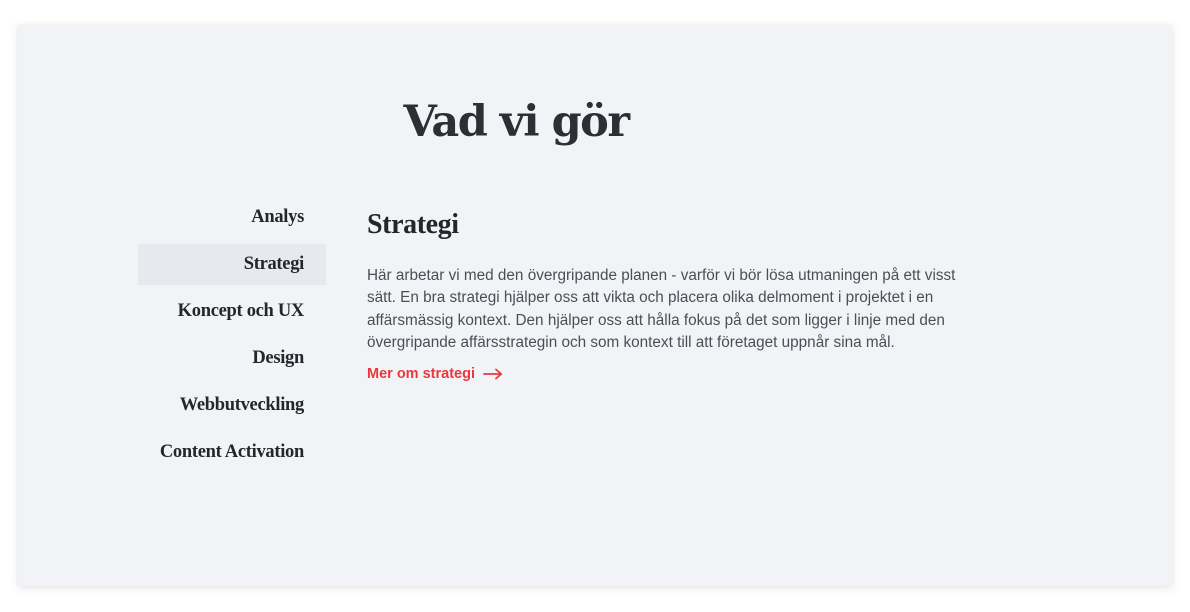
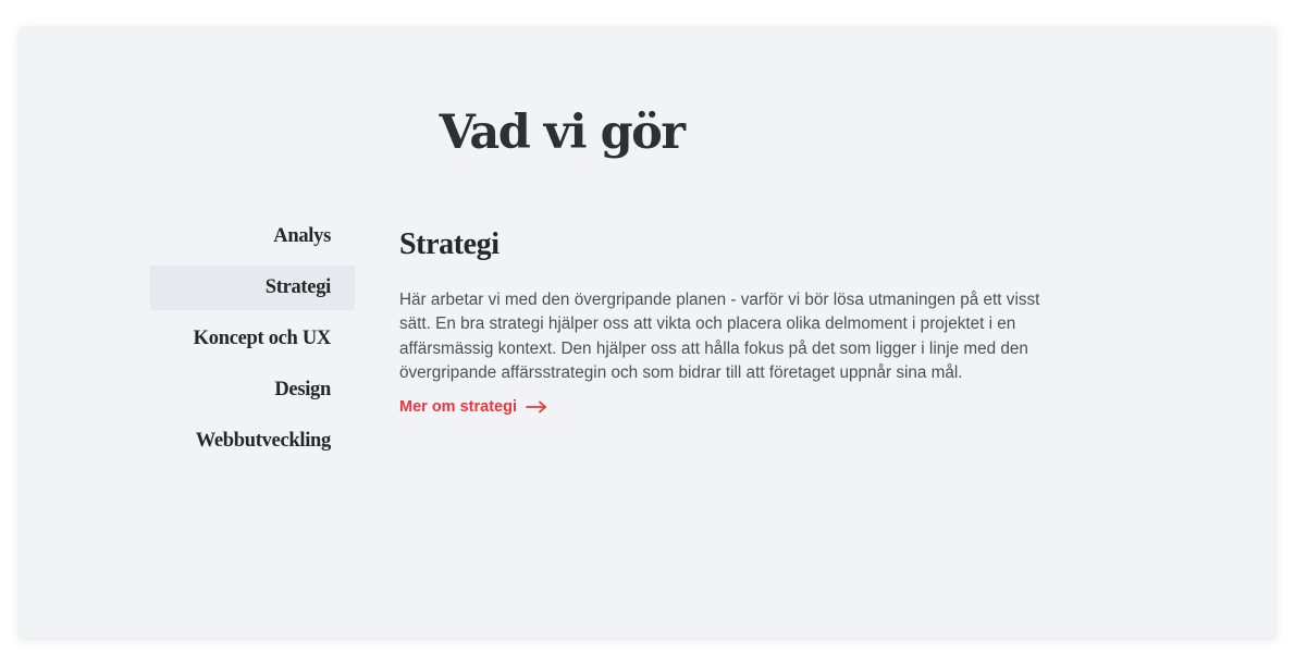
  Vad vi gör
  Analys
  Strategi
  Koncept och UX
  Design
  Webbutveckling
- Content Activation
  Strategi
- Här arbetar vi med den övergripande planen - varför vi bör lösa utmaningen på ett visst sätt. En bra strategi hjälper oss att vikta och placera olika delmoment i projektet i en affärsmässig kontext. Den hjälper oss att hålla fokus på det som ligger i linje med den övergripande affärsstrategin och som kontext till att företaget uppnår sina mål.
+ Här arbetar vi med den övergripande planen - varför vi bör lösa utmaningen på ett visst sätt. En bra strategi hjälper oss att vikta och placera olika delmoment i projektet i en affärsmässig kontext. Den hjälper oss att hålla fokus på det som ligger i linje med den övergripande affärsstrategin och som bidrar till att företaget uppnår sina mål.
  Mer om strategi
